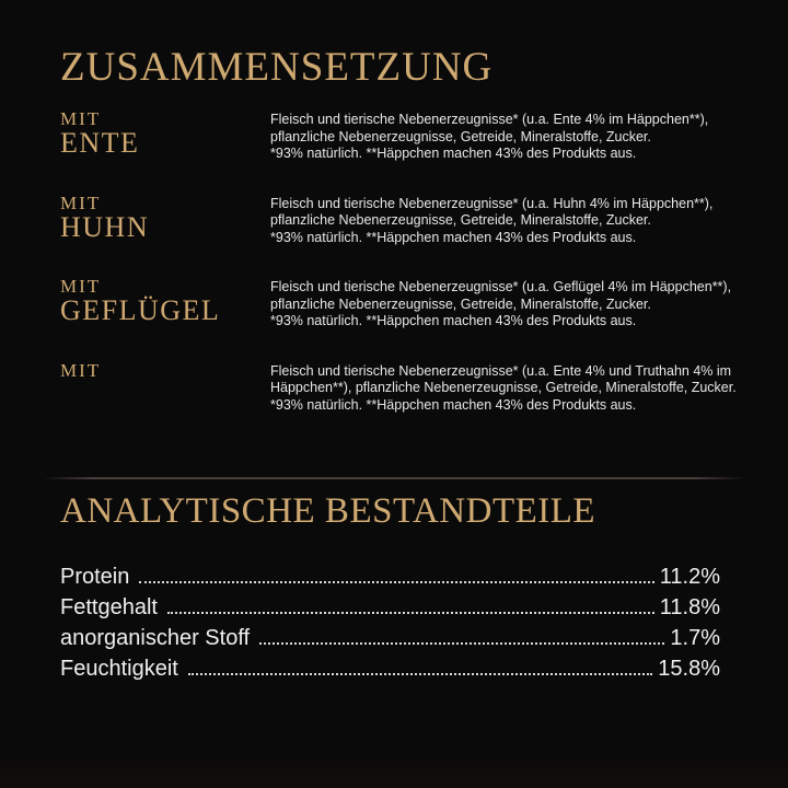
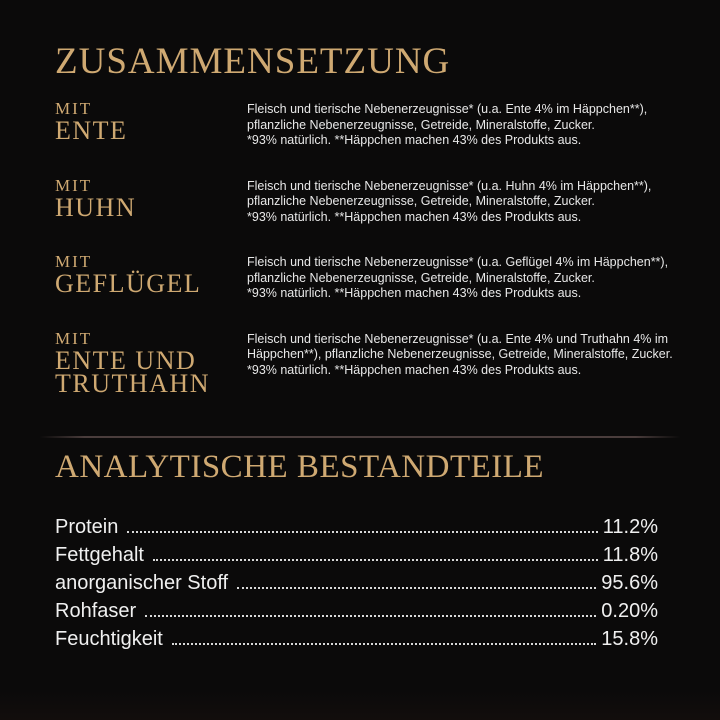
  ZUSAMMENSETZUNG
  MIT
  ENTE
  Fleisch und tierische Nebenerzeugnisse* (u.a. Ente 4% im Häppchen**),
  pflanzliche Nebenerzeugnisse, Getreide, Mineralstoffe, Zucker.
  *93% natürlich. **Häppchen machen 43% des Produkts aus.
  MIT
  HUHN
  Fleisch und tierische Nebenerzeugnisse* (u.a. Huhn 4% im Häppchen**),
  pflanzliche Nebenerzeugnisse, Getreide, Mineralstoffe, Zucker.
  *93% natürlich. **Häppchen machen 43% des Produkts aus.
  MIT
  GEFLÜGEL
  Fleisch und tierische Nebenerzeugnisse* (u.a. Geflügel 4% im Häppchen**),
  pflanzliche Nebenerzeugnisse, Getreide, Mineralstoffe, Zucker.
  *93% natürlich. **Häppchen machen 43% des Produkts aus.
  MIT
+ ENTE UND TRUTHAHN
  Fleisch und tierische Nebenerzeugnisse* (u.a. Ente 4% und Truthahn 4% im
  Häppchen**), pflanzliche Nebenerzeugnisse, Getreide, Mineralstoffe, Zucker.
  *93% natürlich. **Häppchen machen 43% des Produkts aus.
  ANALYTISCHE BESTANDTEILE
  Protein
  11.2%
  Fettgehalt
  11.8%
  anorganischer Stoff
- 1.7%
+ 95.6%
+ Rohfaser
+ 0.20%
  Feuchtigkeit
  15.8%
